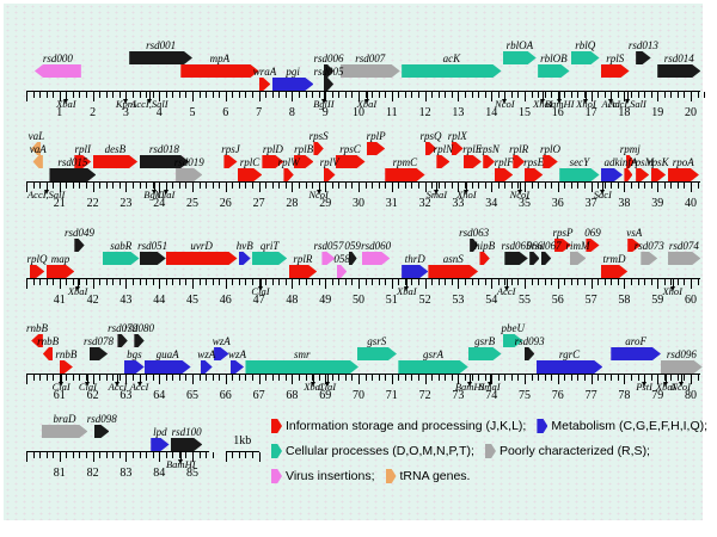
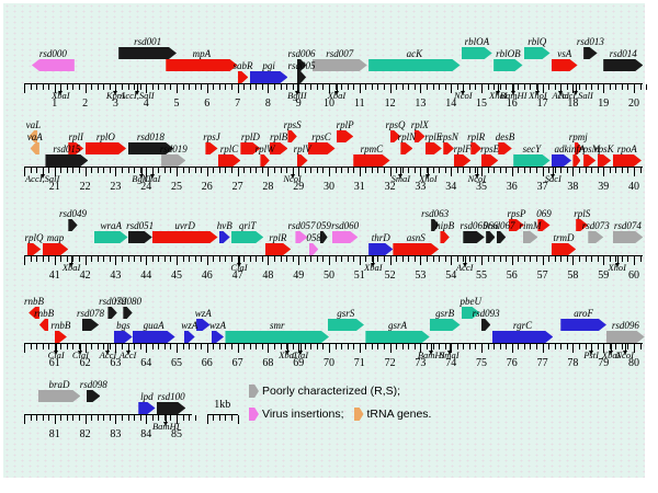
  1
  2
  3
  4
  5
  6
  7
  8
  9
  10
  11
  12
  13
  14
  15
  16
  17
  18
  19
  20
  XbaI
  KpnI
  AccI,SalI
  BglII
  XbaI
  NcoI
  XhoI
  BamHI
  XhoI
  AccI
  AccI,SalI
  rsd000
  rsd001
  mpA
- wraA
+ sabR
  pgi
  rsd005
  rsd006
  rsd007
  acK
  rblOA
  rblOB
  rblQ
- rplS
+ vsA
  rsd013
  rsd014
  21
  22
  23
  24
  25
  26
  27
  28
  29
  30
  31
  32
  33
  34
  35
  36
  37
  38
  39
  40
  AccI,SalI
  BglII
  ClaI
  NcoI
  SmaI
  XhoI
  NcoI
  SacI
  vaL
  vaA
  rsd015
  rplI
- desB
+ rplO
  rsd018
  rsd019
  rpsJ
  rplC
  rplD
  rplW
  rplB
  rpsS
  rplV
  rpsC
  rplP
  rpmC
  rpsQ
  rplN
  rplX
  rplE
  rpsN
  rplF
  rplR
  rpsE
- rplO
+ desB
  secY
  adk
  infA
  rpmj
  rpsM
  rpsK
  rpoA
  41
  42
  43
  44
  45
  46
  47
  48
  49
  50
  51
  52
  53
  54
  55
  56
  57
  58
  59
  60
  XbaI
  ClaI
  XbaI
  AccI
  XhoI
  rplQ
  map
  rsd049
- sabR
+ wraA
  rsd051
  uvrD
  hvB
  qriT
  rplR
  rsd057
  058
  059
  rsd060
  thrD
  asnS
  rsd063
  hipB
  rsd065
  066
  rsd067
  rpsP
  rimM
  069
  trmD
- vsA
+ rplS
  rsd073
  rsd074
  61
  62
  63
  64
  65
  66
  67
  68
  69
  70
  71
  72
  73
  74
  75
  76
  77
  78
  79
  80
  ClaI
  ClaI
  AccI
  AccI
  XbaI
  ClaI
  BamHI
  SmaI
  PstI
  XbaI
  NcoI
  rnbB
  rnbB
  rnbB
  rsd078
  rsd079
  rsd080
  bgs
  guaA
  wzA
  wzA
  wzA
  smr
  gsrS
  gsrA
  gsrB
  pbeU
  rsd093
  rgrC
  aroF
  rsd096
  81
  82
  83
  84
  85
  BamHI
  braD
  rsd098
  lpd
  rsd100
  1kb
- Information storage and processing (J,K,L);
- Metabolism (C,G,E,F,H,I,Q);
- Cellular processes (D,O,M,N,P,T);
  Poorly characterized (R,S);
  Virus insertions;
  tRNA genes.
